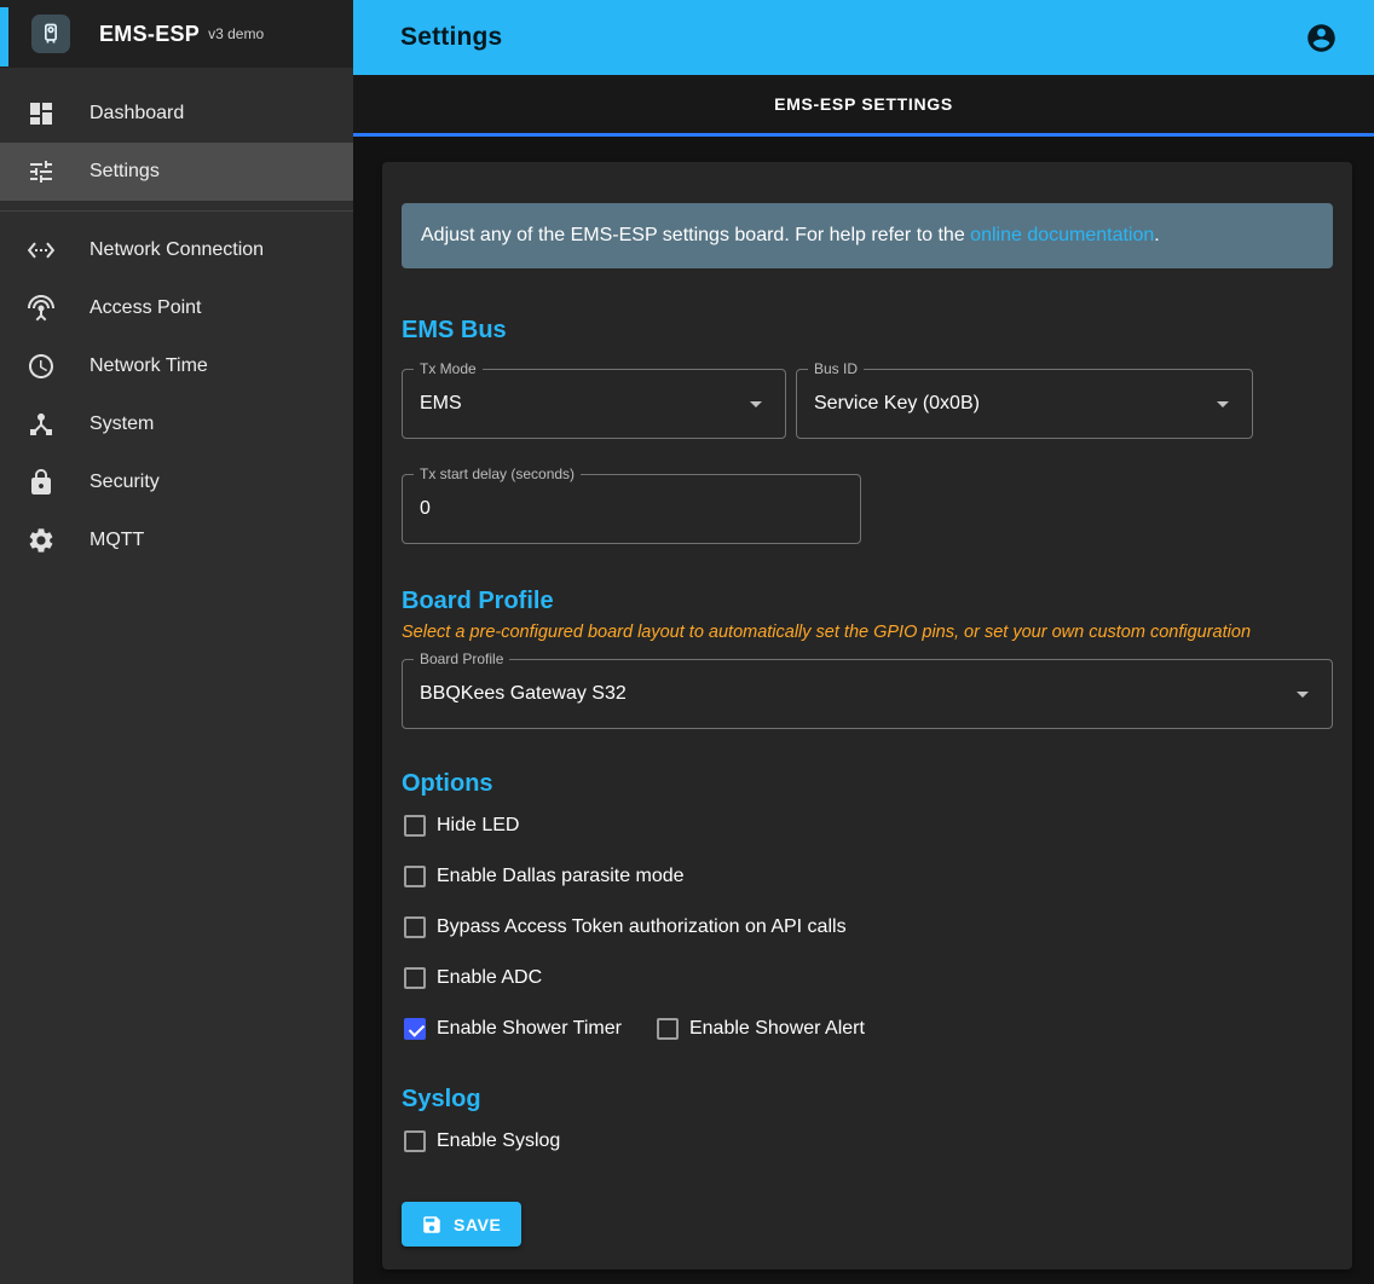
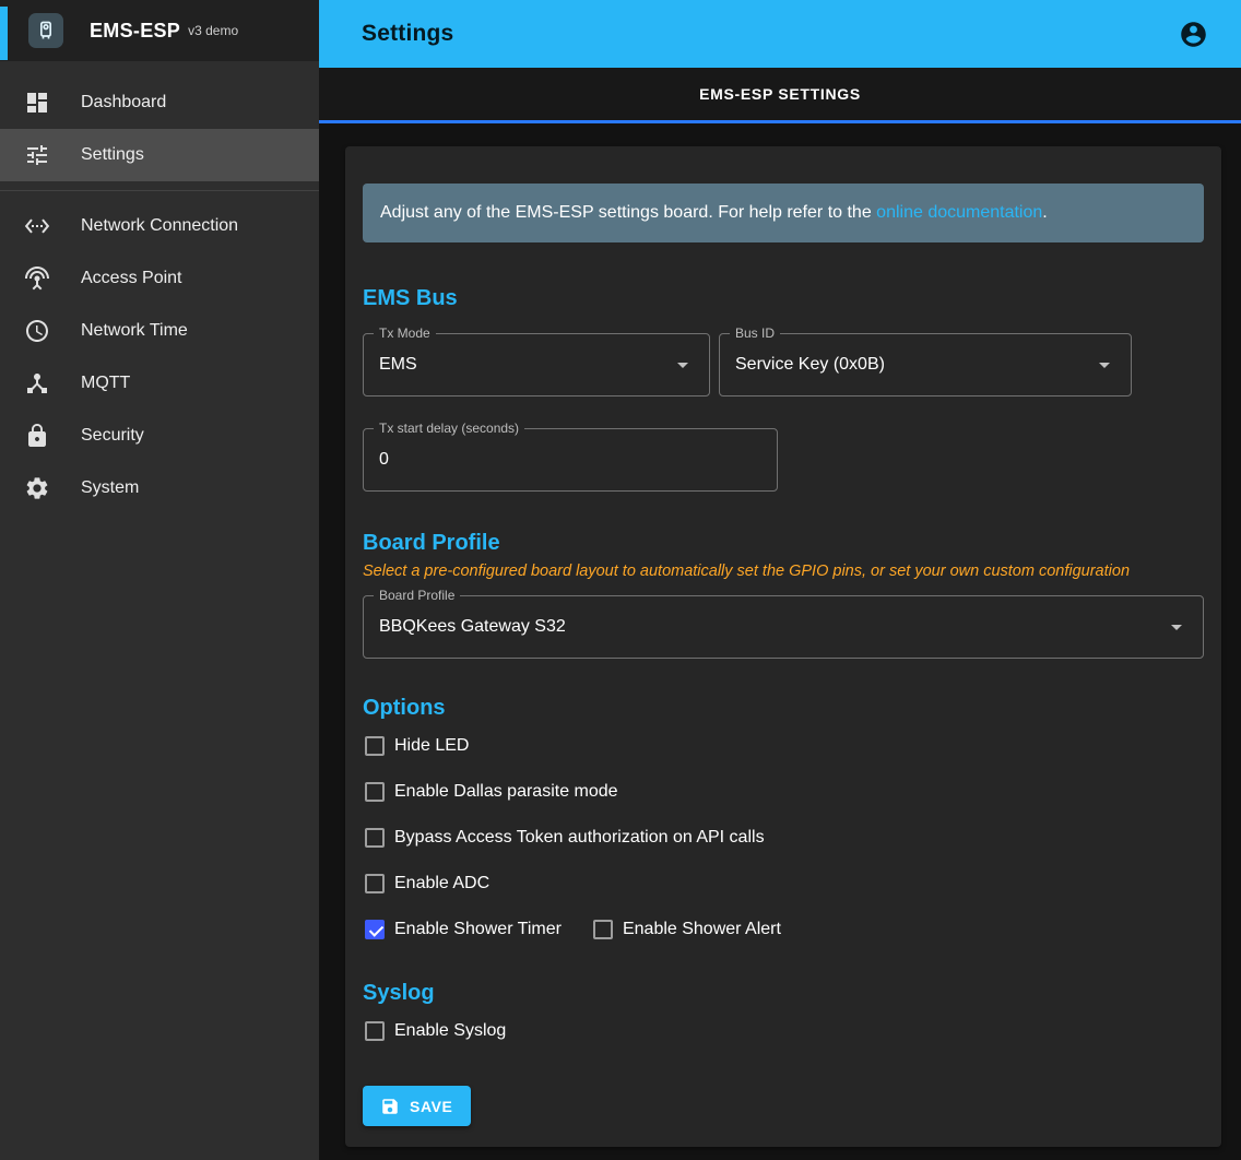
  EMS-ESP
  v3 demo
  Dashboard
  Settings
  Network Connection
  Access Point
  Network Time
- System
+ MQTT
  Security
- MQTT
+ System
  Settings
  EMS-ESP SETTINGS
  Adjust any of the EMS-ESP settings board. For help refer to the online documentation.
  EMS Bus
  Tx Mode
  EMS
  Bus ID
  Service Key (0x0B)
  Tx start delay (seconds)
  0
  Board Profile
  Select a pre-configured board layout to automatically set the GPIO pins, or set your own custom configuration
  Board Profile
  BBQKees Gateway S32
  Options
  Hide LED
  Enable Dallas parasite mode
  Bypass Access Token authorization on API calls
  Enable ADC
  Enable Shower Timer
  Enable Shower Alert
  Syslog
  Enable Syslog
  SAVE
